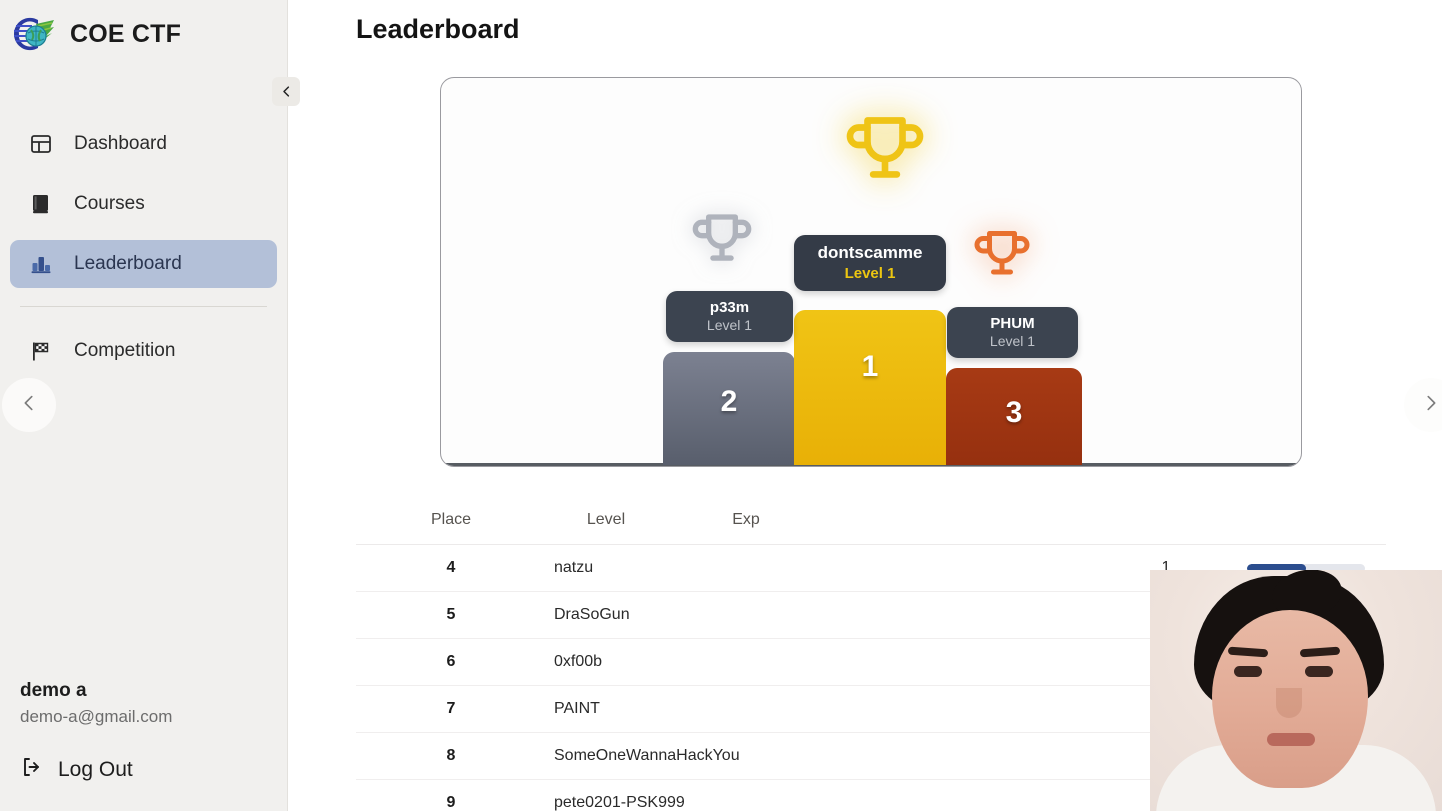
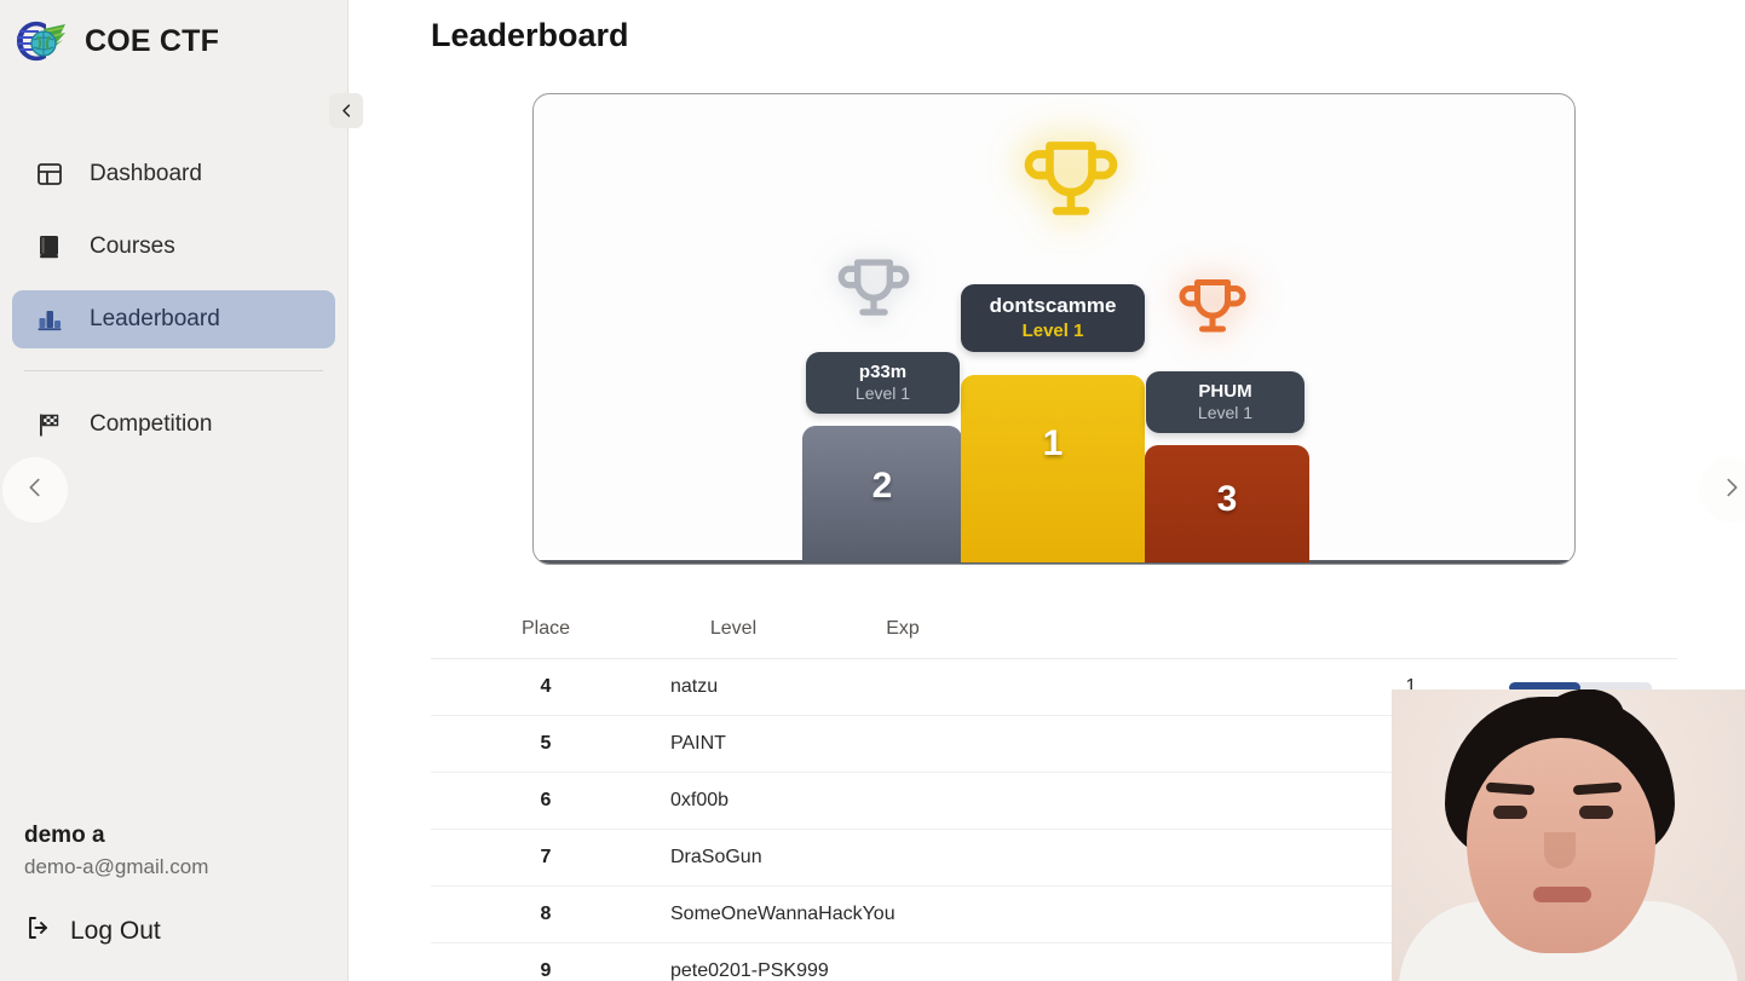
  COE CTF
  Dashboard
  Courses
  Leaderboard
  Competition
  demo a
  demo-a@gmail.com
  Log Out
  Leaderboard
  dontscamme
  Level 1
  p33m
  Level 1
  PHUM
  Level 1
  2
  3
  1
  Place
  Level
  Exp
  4
  natzu
  1
  5
- DraSoGun
+ PAINT
  6
  0xf00b
  7
- PAINT
+ DraSoGun
  8
  SomeOneWannaHackYou
  9
  pete0201-PSK999
